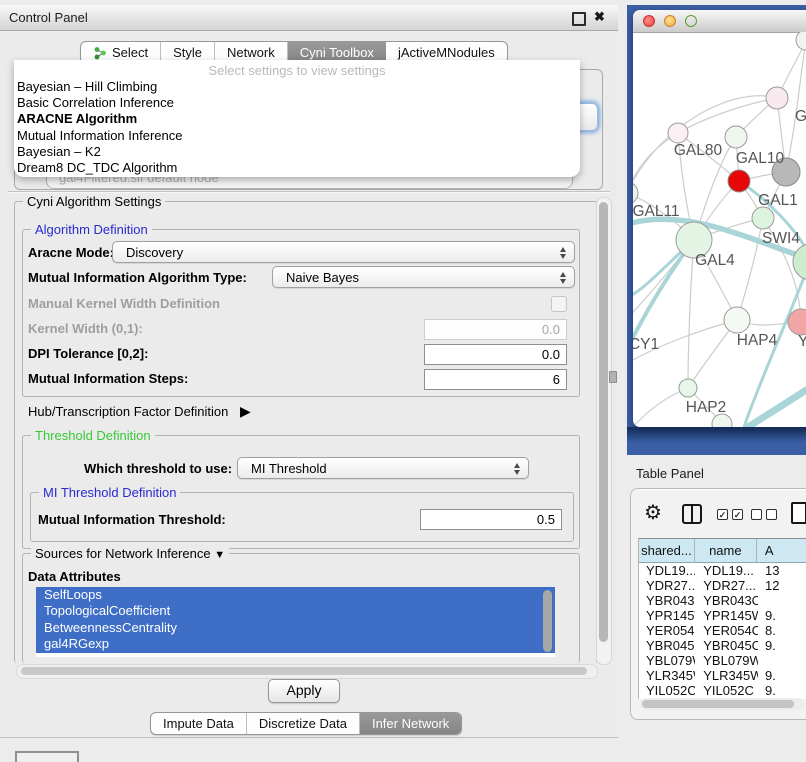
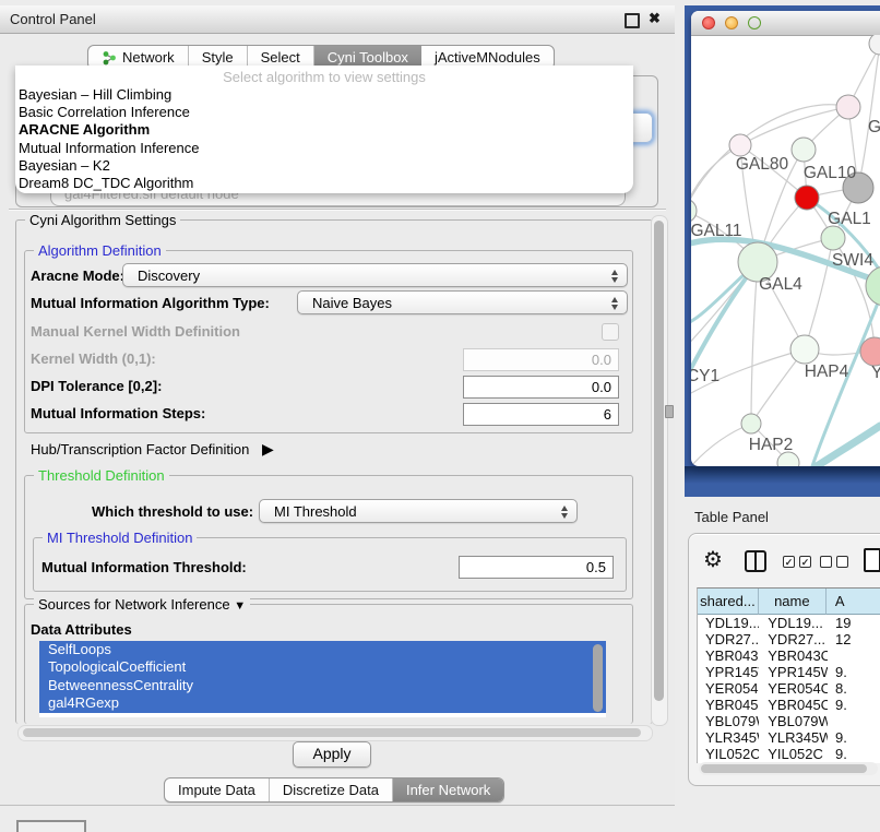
  Control Panel
  ✖
- Select
+ Network
  Style
- Network
+ Select
  Cyni Toolbox
  jActiveMNodules
  gal4Filtered.sif default node
- Select settings to view settings
+ Select algorithm to view settings
  Bayesian – Hill Climbing
  Basic Correlation Inference
  ARACNE Algorithm
  Mutual Information Inference
  Bayesian – K2
  Dream8 DC_TDC Algorithm
  Cyni Algorithm Settings
  Algorithm Definition
  Aracne Mode
  Discovery
  Mutual Information Algorithm Type:
  Naive Bayes
  Manual Kernel Width Definition
  Kernel Width (0,1):
  0.0
  DPI Tolerance [0,2]:
  0.0
  Mutual Information Steps:
  6
  Hub/Transcription Factor Definition ▶
  Threshold Definition
  Which threshold to use:
  MI Threshold
  MI Threshold Definition
  Mutual Information Threshold:
  0.5
  Sources for Network Inference ▼
  Data Attributes
  SelfLoops
  TopologicalCoefficient
  BetweennessCentrality
  gal4RGexp
  Apply
  Impute Data
  Discretize Data
  Infer Network
  GAL80
  GAL10
  GAL1
  GAL11
  GAL4
  SWI4
  CY1
  HAP4
  Y
  HAP2
  Table Panel
  ⚙
  ✓
  ✓
  shared...
  name
  A
  YDL19...
  YDL19...
- 13
+ 19
  YDR27..
  YDR27...
  12
  YBR043
  YBR043C
  YPR145
  YPR145W
  9.
  YER054
  YER054C
  8.
  YBR045
  YBR045C
  9.
  YBL079
  YBL079W
  YLR345
  YLR345W
  9.
  YIL052C
  YIL052C
  9.
